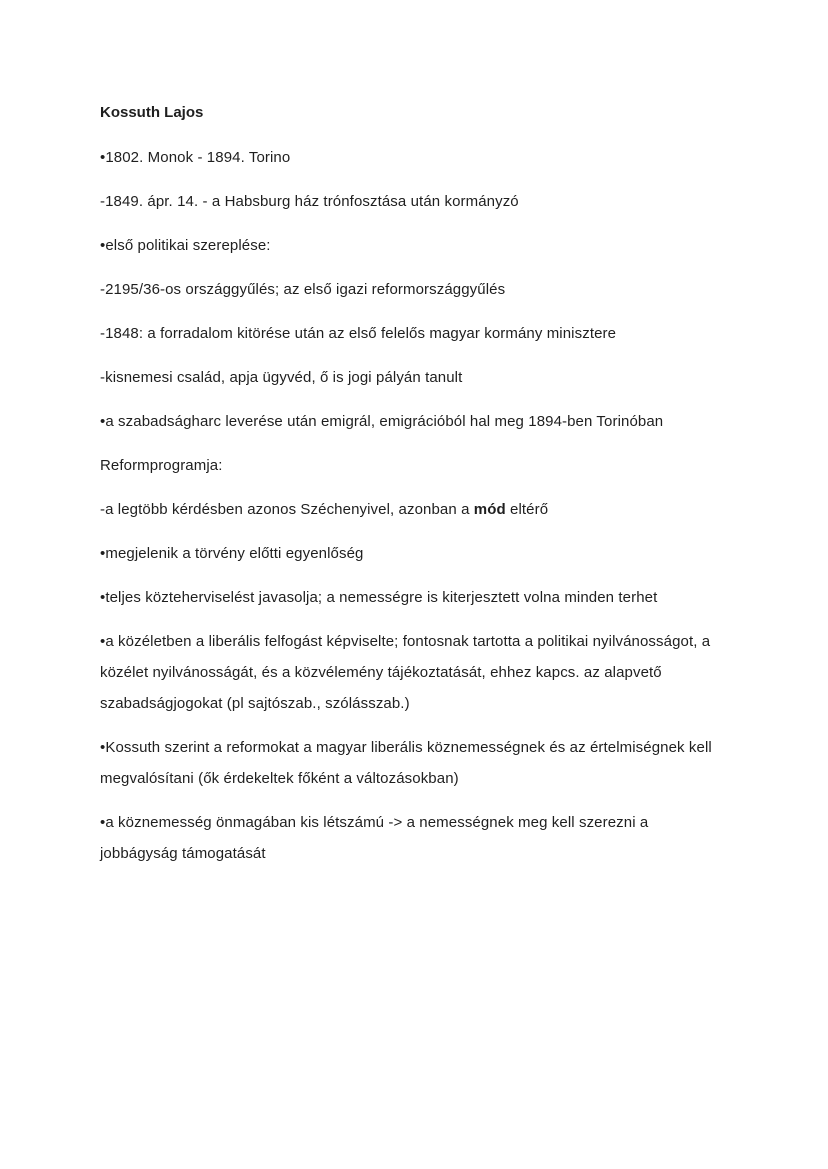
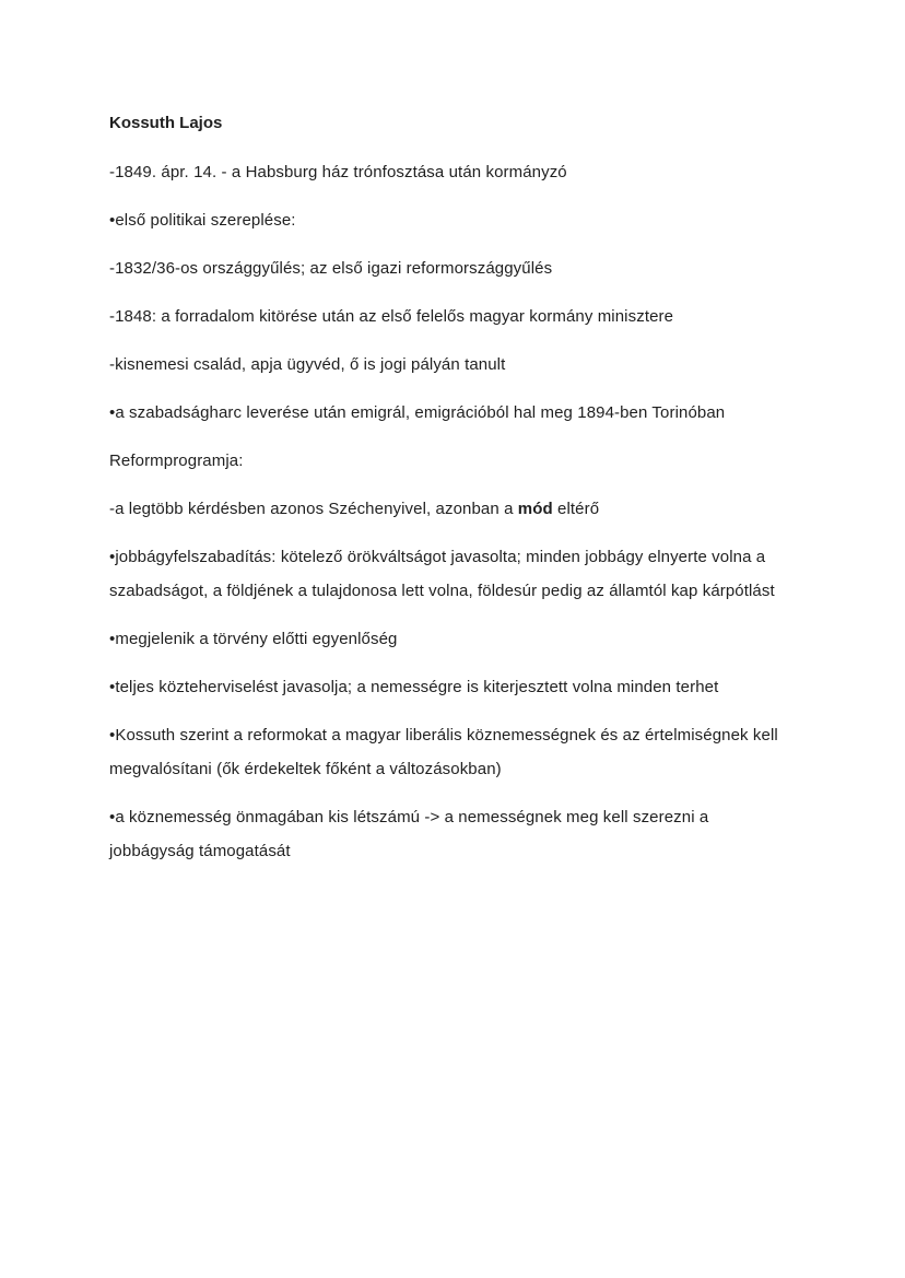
  Kossuth Lajos
- •1802. Monok - 1894. Torino
  -1849. ápr. 14. - a Habsburg ház trónfosztása után kormányzó
  •első politikai szereplése:
- -2195/36-os országgyűlés; az első igazi reformországgyűlés
+ -1832/36-os országgyűlés; az első igazi reformországgyűlés
  -1848: a forradalom kitörése után az első felelős magyar kormány minisztere
  -kisnemesi család, apja ügyvéd, ő is jogi pályán tanult
  •a szabadságharc leverése után emigrál, emigrációból hal meg 1894-ben Torinóban
  Reformprogramja:
  -a legtöbb kérdésben azonos Széchenyivel, azonban a mód eltérő
+ •jobbágyfelszabadítás: kötelező örökváltságot javasolta; minden jobbágy elnyerte volna a szabadságot, a földjének a tulajdonosa lett volna, földesúr pedig az államtól kap kárpótlást
  •megjelenik a törvény előtti egyenlőség
  •teljes közteherviselést javasolja; a nemességre is kiterjesztett volna minden terhet
- •a közéletben a liberális felfogást képviselte; fontosnak tartotta a politikai nyilvánosságot, a közélet nyilvánosságát, és a közvélemény tájékoztatását, ehhez kapcs. az alapvető szabadságjogokat (pl sajtószab., szólásszab.)
  •Kossuth szerint a reformokat a magyar liberális köznemességnek és az értelmiségnek kell megvalósítani (ők érdekeltek főként a változásokban)
  •a köznemesség önmagában kis létszámú -> a nemességnek meg kell szerezni a jobbágyság támogatását
